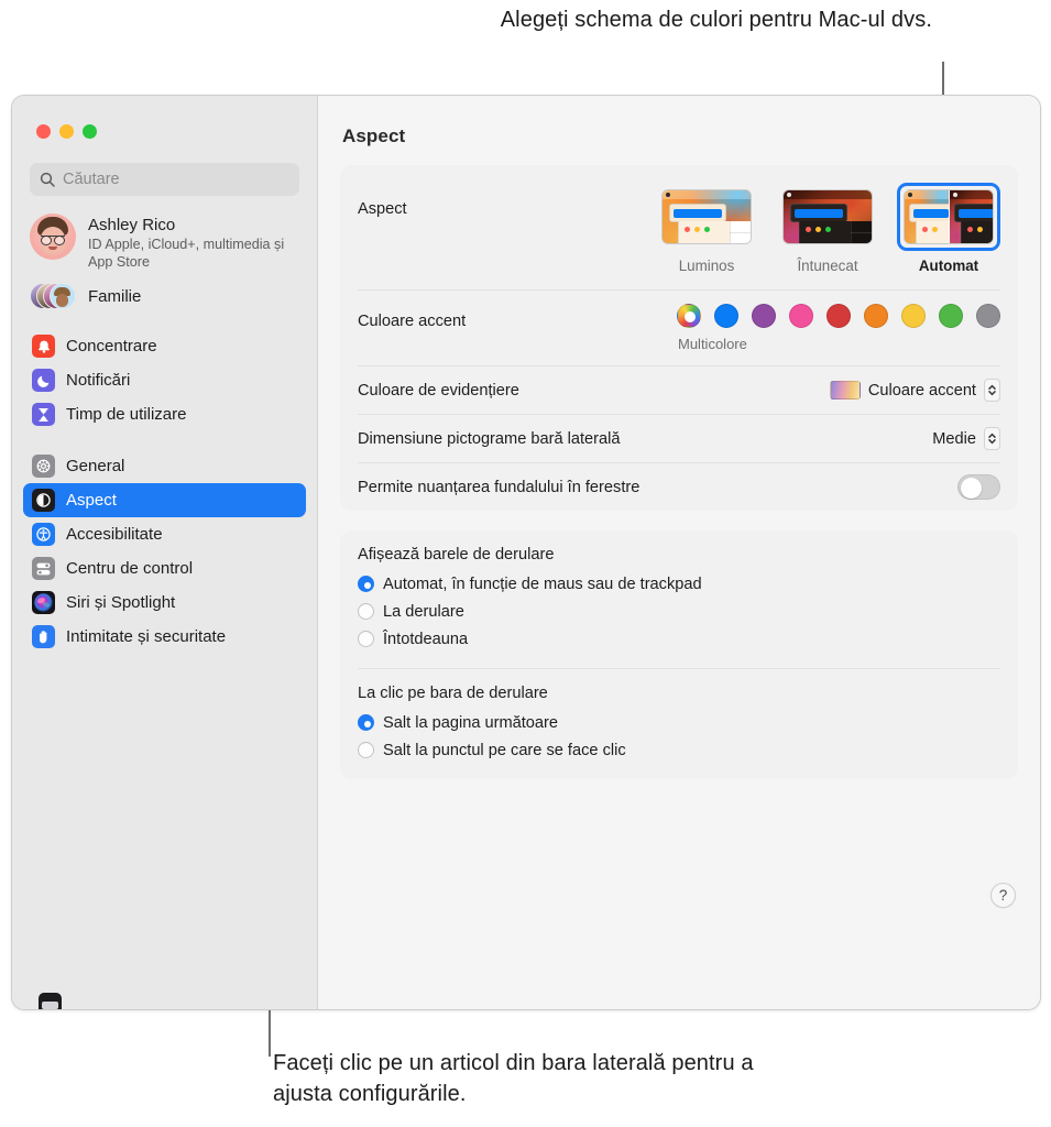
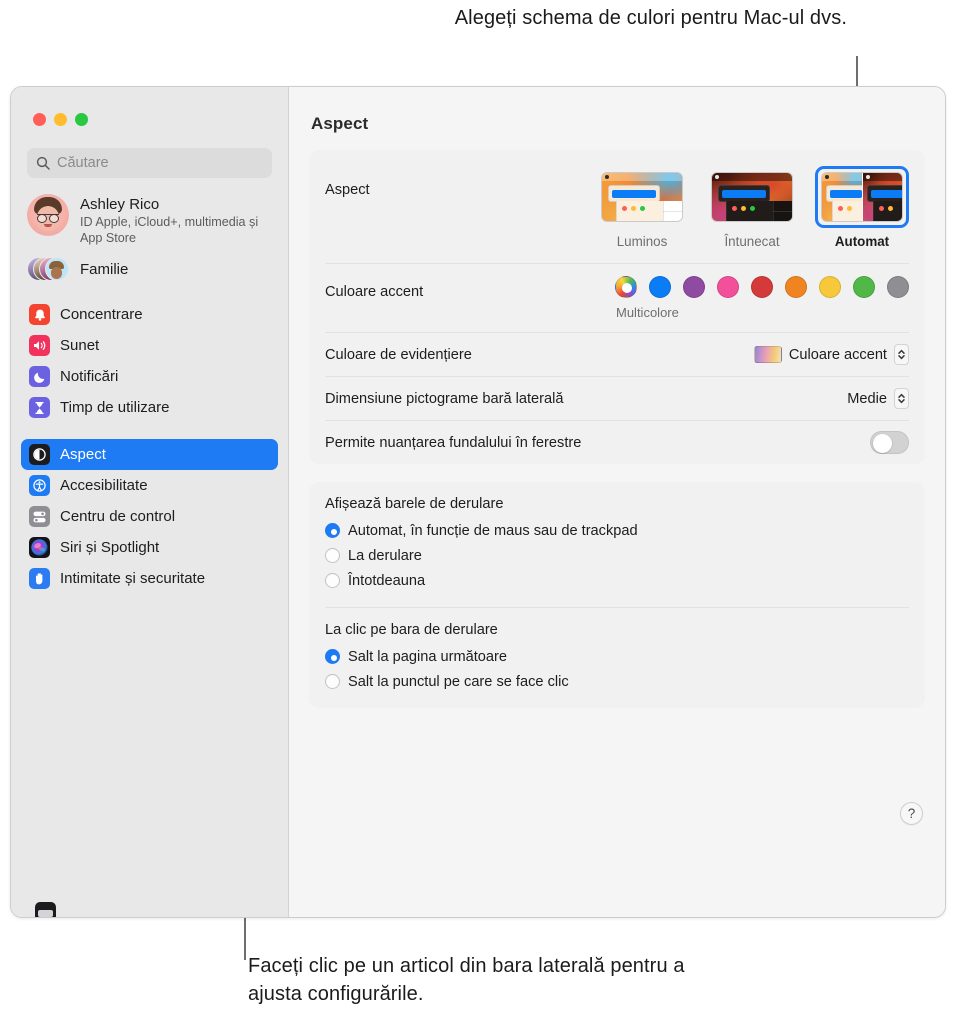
  Alegeți schema de culori pentru Mac-ul dvs.
  Faceți clic pe un articol din bara laterală pentru a ajusta configurările.
  Căutare
  Ashley Rico
  ID Apple, iCloud+, multimedia și App Store
  Familie
  Concentrare
+ Sunet
  Notificări
  Timp de utilizare
- General
  Aspect
  Accesibilitate
  Centru de control
  Siri și Spotlight
  Intimitate și securitate
  Aspect
  Aspect
  Luminos
  Întunecat
  Automat
  Culoare accent
  Multicolore
  Culoare de evidențiere
  Culoare accent
  Dimensiune pictograme bară laterală
  Medie
  Permite nuanțarea fundalului în ferestre
  Afișează barele de derulare
  Automat, în funcție de maus sau de trackpad
  La derulare
  Întotdeauna
  La clic pe bara de derulare
  Salt la pagina următoare
  Salt la punctul pe care se face clic
  ?
